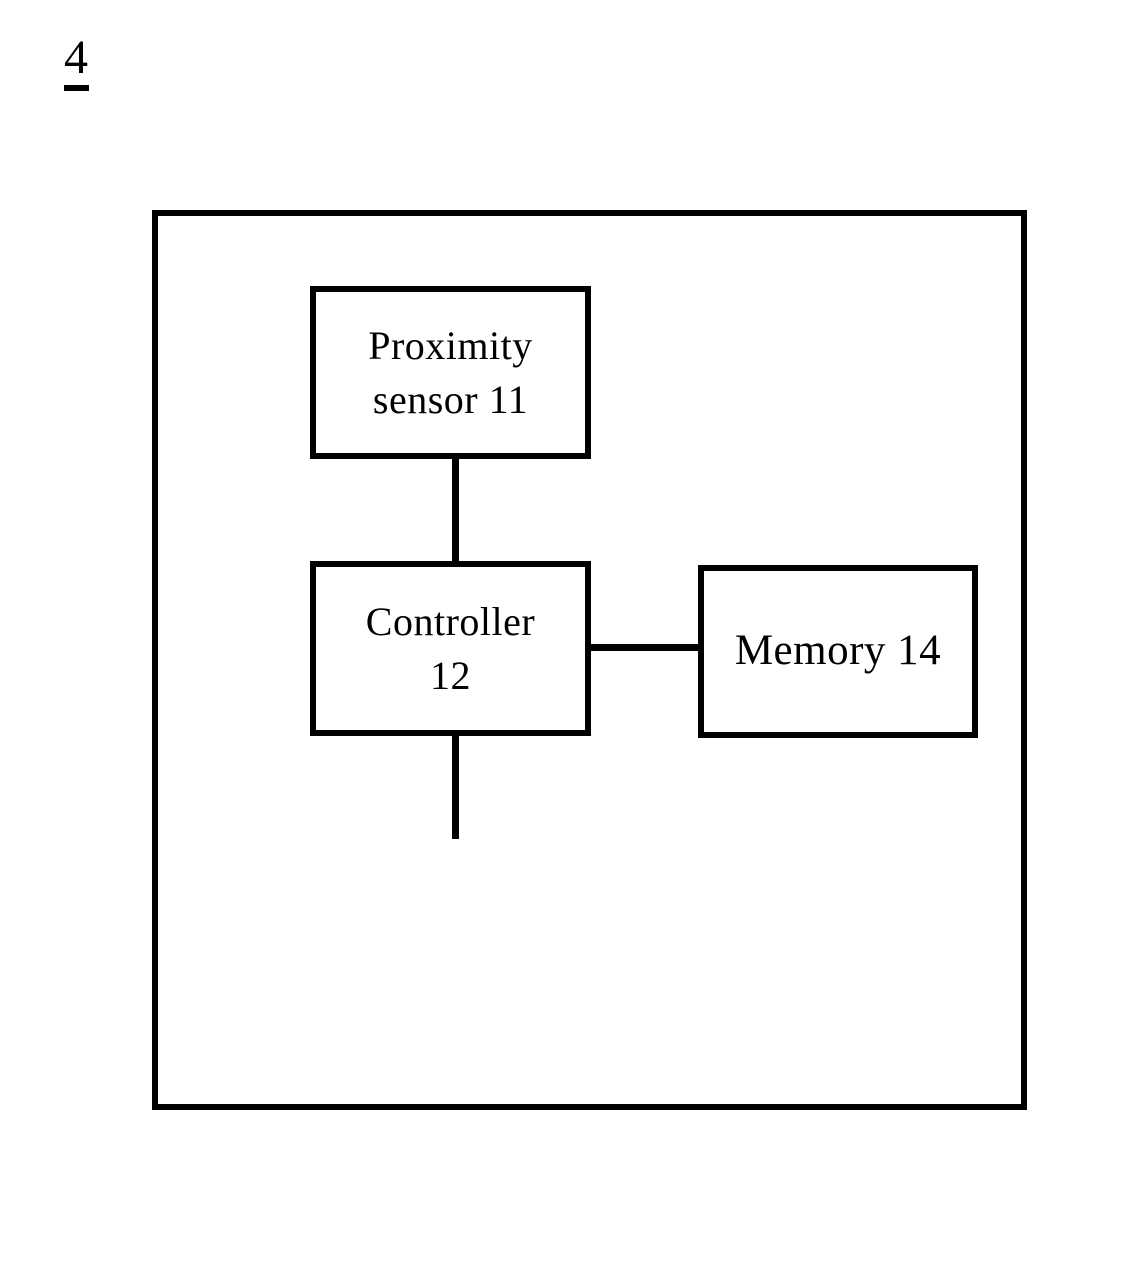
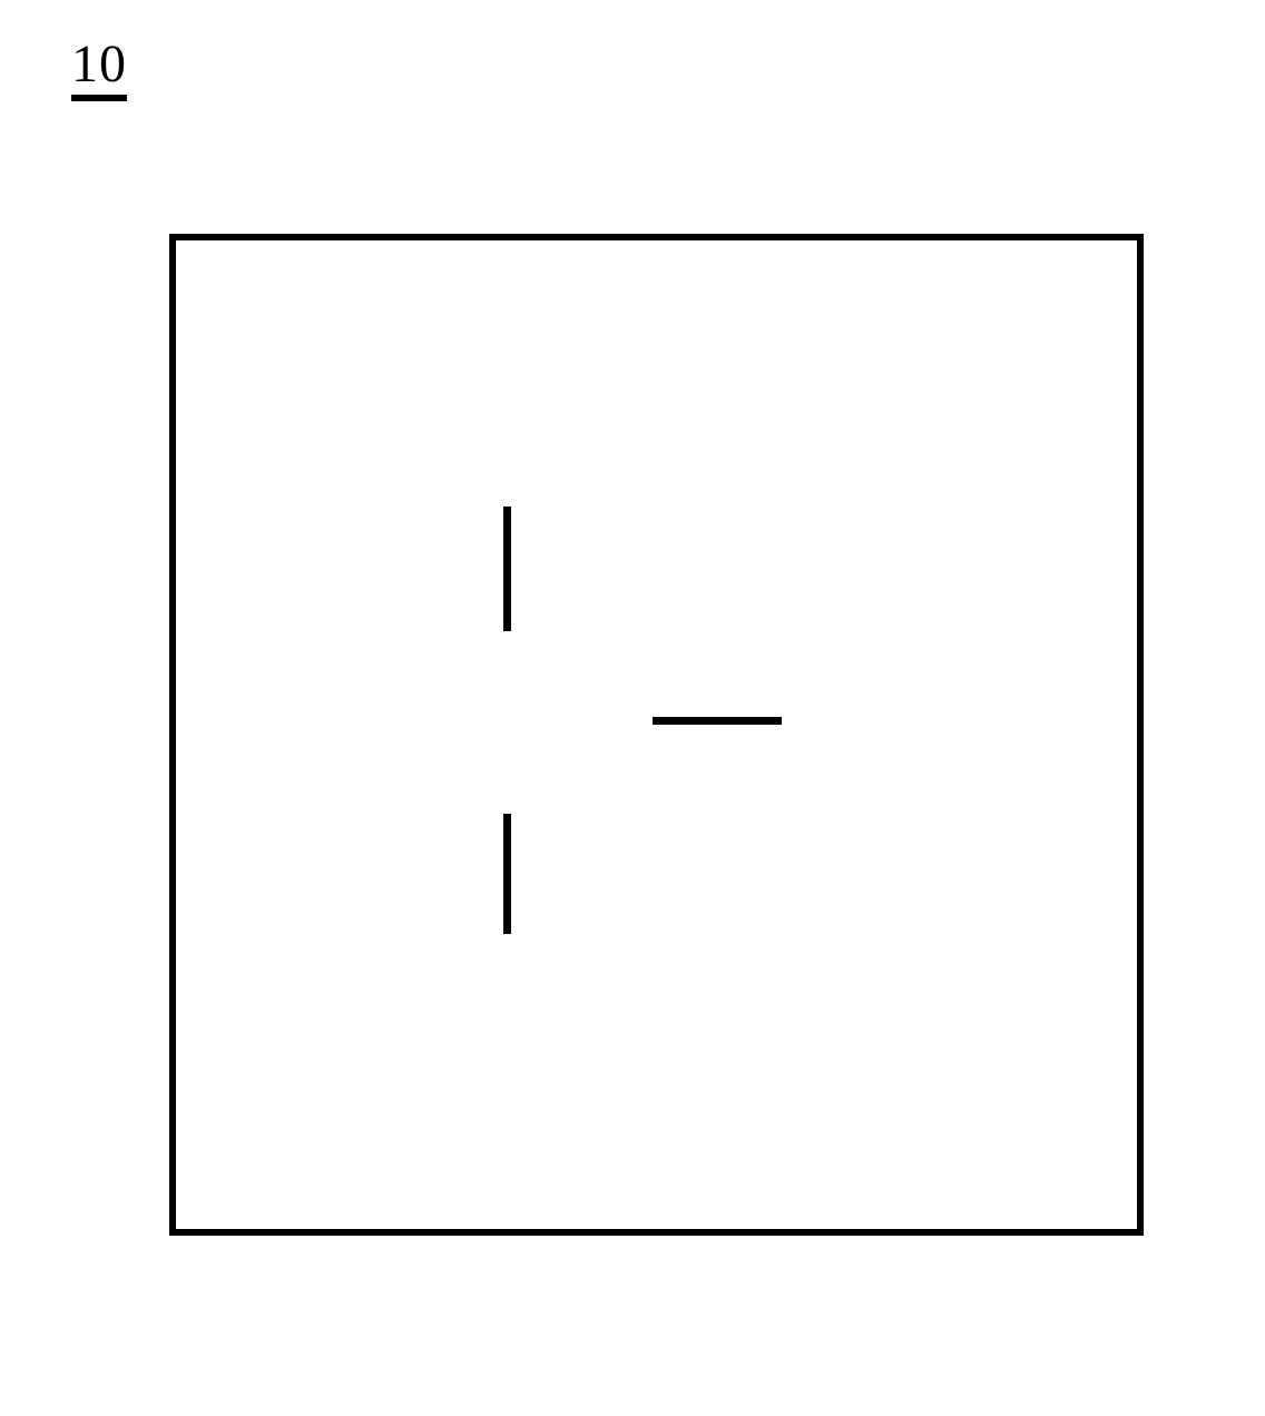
- 4
+ 10
- Proximity
- sensor 11
- Controller
- 12
- Memory 14
